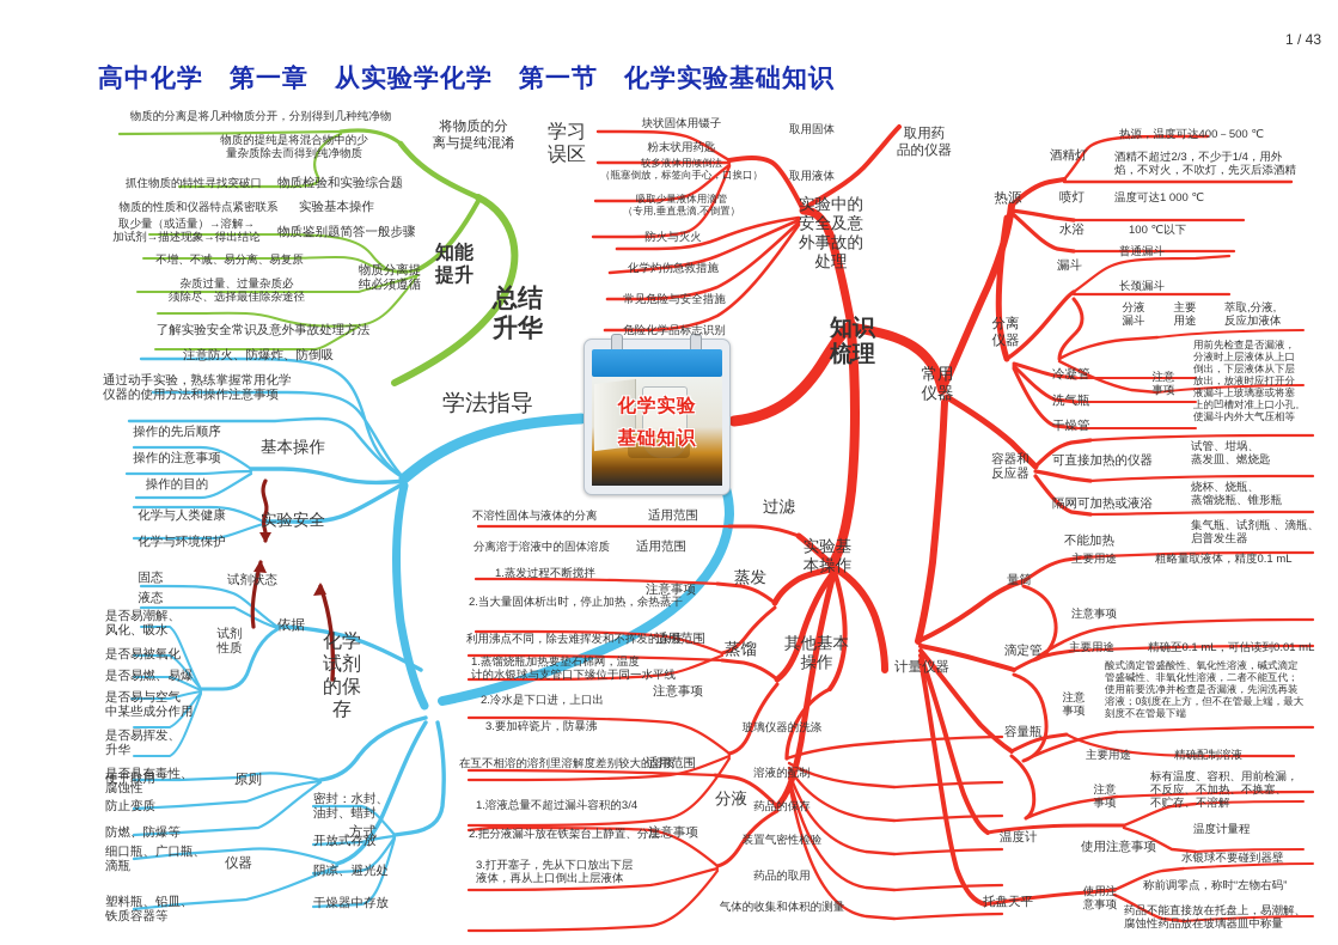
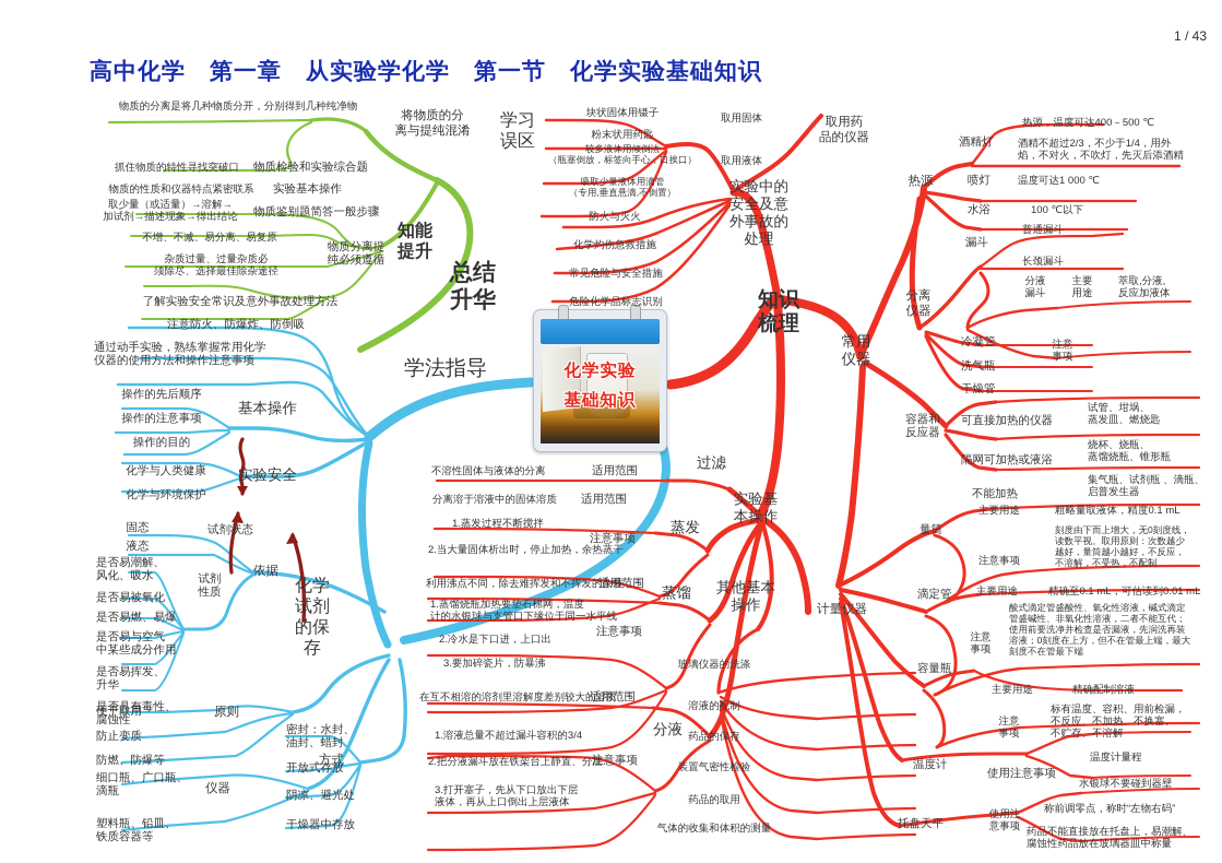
  1 / 43
  高中化学 第一章 从实验学化学 第一节 化学实验基础知识
  化学实验
  基础知识
  总结
  升华
  知能
  提升
  学习
  误区
  学法指导
  知识
  梳理
  常用
  仪器
  实验基
  本操作
  化学
  试剂
  的保
  存
  物质的分离是将几种物质分开，分别得到几种纯净物
- 物质的提纯是将混合物中的少
- 量杂质除去而得到纯净物质
  将物质的分
  离与提纯混淆
  抓住物质的特性寻找突破口
  物质检验和实验综合题
  物质的性质和仪器特点紧密联系
  实验基本操作
  取少量（或适量）→溶解→
  加试剂→描述现象→得出结论
  物质鉴别题简答一般步骤
  不增、不减、易分离、易复原
  杂质过量、过量杂质必
  须除尽、选择最佳除杂途径
  物质分离提
  纯必须遵循
  了解实验安全常识及意外事故处理方法
  注意防火、防爆炸、防倒吸
  通过动手实验，熟练掌握常用化学
  仪器的使用方法和操作注意事项
  基本操作
  操作的先后顺序
  操作的注意事项
  操作的目的
  实验安全
  化学与人类健康
  化学与环境保护
  依据
  试剂状态
  固态
  液态
  试剂
  性质
  是否易潮解、
  风化、吸水
  是否易被氧化
  是否易燃、易爆
  是否易与空气
  中某些成分作用
  是否易挥发、
  升华
  是否具有毒性、
  腐蚀性
  原则
  便于取用
  防止变质
  防燃、防爆等
  仪器
  细口瓶、广口瓶、
  滴瓶
  塑料瓶、铅皿、
  铁质容器等
  方式
  密封：水封、
  油封、蜡封
  开放式存放
  阴凉、避光处
  干燥器中存放
  实验中的
  安全及意
  外事故的
  处理
  取用药
  品的仪器
  取用固体
  块状固体用镊子
  粉末状用药匙
  取用液体
  较多液体用倾倒法
  （瓶塞倒放，标签向手心，口挨口）
  吸取少量液体用滴管
  （专用,垂直悬滴,不倒置）
  防火与灭火
  化学灼伤急救措施
  常见危险与安全措施
  危险化学品标志识别
  热源
  酒精灯
  热源，温度可达400－500 ℃
  酒精不超过2/3，不少于1/4，用外
  焰，不对火，不吹灯，先灭后添酒精
  喷灯
  温度可达1 000 ℃
  水浴
  100 ℃以下
  分离
  仪器
  漏斗
  普通漏斗
  长颈漏斗
  分液
  漏斗
  主要
  用途
  萃取,分液,
  反应加液体
  注意
  事项
- 用前先检查是否漏液，
- 分液时上层液体从上口
- 倒出，下层液体从下层
- 放出，放液时应打开分
- 液漏斗上玻璃塞或将塞
- 上的凹槽对准上口小孔。
- 使漏斗内外大气压相等
  冷凝管
  洗气瓶
  干燥管
  容器和
  反应器
  可直接加热的仪器
  试管、坩埚、
  蒸发皿、燃烧匙
  隔网可加热或液浴
  烧杯、烧瓶、
  蒸馏烧瓶、锥形瓶
  不能加热
  集气瓶、试剂瓶 、滴瓶、
  启普发生器
  计量仪器
  量筒
  主要用途
  粗略量取液体，精度0.1 mL
  注意事项
+ 刻度由下而上增大，无0刻度线，
+ 读数平视。取用原则：次数越少
+ 越好，量筒越小越好，不反应，
+ 不溶解，不受热，不配制
  滴定管
  主要用途
  精确至0.1 mL，可估读到0.01 mL
  注意
  事项
  酸式滴定管盛酸性、氧化性溶液，碱式滴定
  管盛碱性、非氧化性溶液，二者不能互代；
  使用前要洗净并检查是否漏液，先润洗再装
  溶液；0刻度在上方，但不在管最上端，最大
  刻度不在管最下端
  容量瓶
  主要用途
  精确配制溶液
  注意
  事项
  标有温度、容积、用前检漏，
  不反应、不加热、不换塞、
  不贮存、不溶解
  温度计
  使用注意事项
  温度计量程
  水银球不要碰到器壁
  托盘天平
  使用注
  意事项
  称前调零点，称时“左物右码”
  药品不能直接放在托盘上，易潮解、
  腐蚀性药品放在玻璃器皿中称量
  过滤
  适用范围
  不溶性固体与液体的分离
  蒸发
  适用范围
  分离溶于溶液中的固体溶质
  注意事项
  1.蒸发过程不断搅拌
  2.当大量固体析出时，停止加热，余热蒸干
  蒸馏
  适用范围
  利用沸点不同，除去难挥发和不挥发的杂质
  注意事项
  1.蒸馏烧瓶加热要垫石棉网，温度
  计的水银球与支管口下缘位于同一水平线
  2.冷水是下口进，上口出
  3.要加碎瓷片，防暴沸
  分液
  适用范围
  在互不相溶的溶剂里溶解度差别较大的溶质
  注意事项
  1.溶液总量不超过漏斗容积的3/4
  2.把分液漏斗放在铁架台上静置、分层
  3.打开塞子，先从下口放出下层
  液体，再从上口倒出上层液体
  其他基本
  操作
  玻璃仪器的洗涤
  溶液的配制
  药品的保存
  装置气密性检验
  药品的取用
  气体的收集和体积的测量
